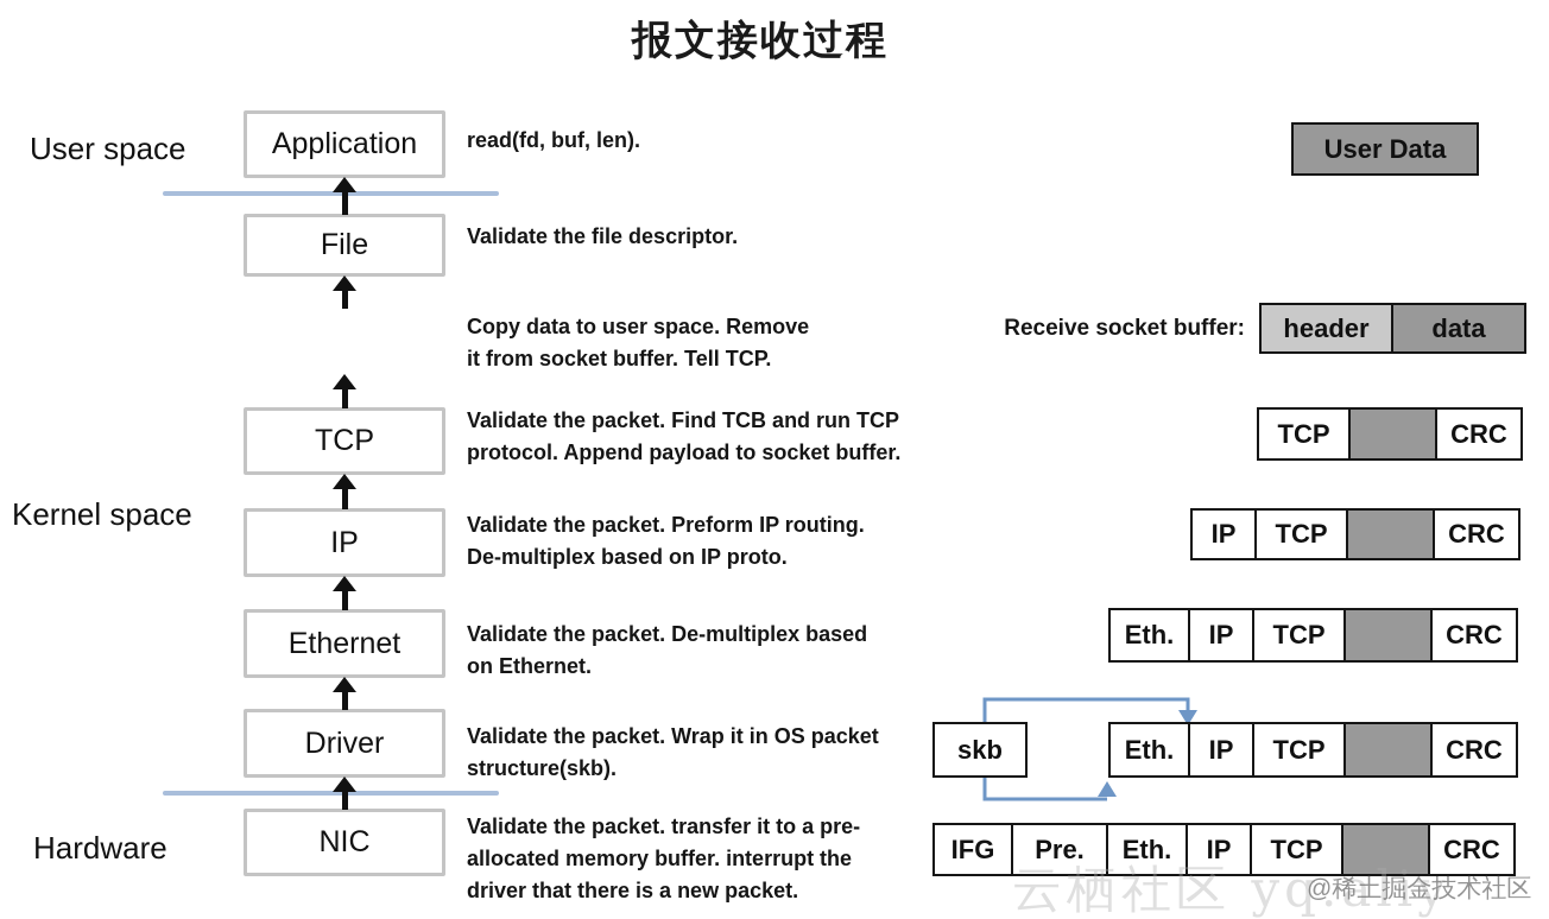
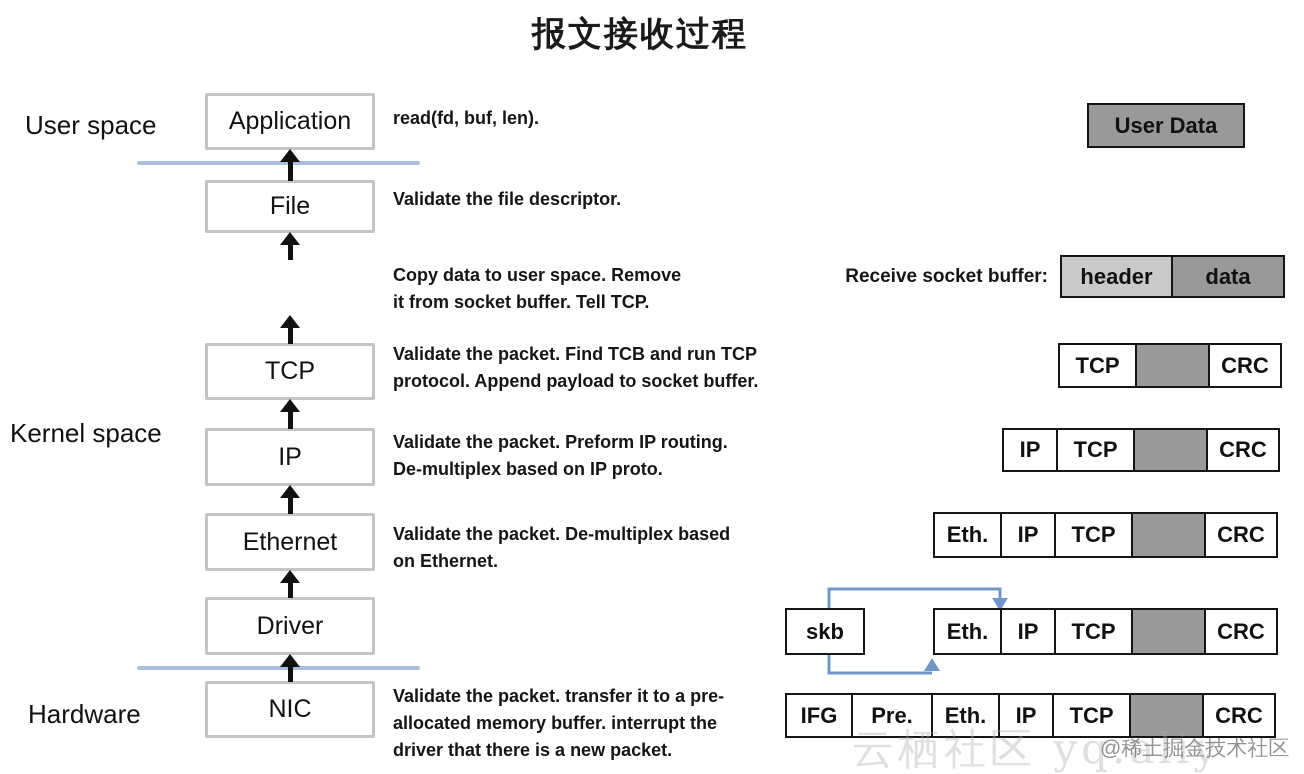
  报文接收过程
  User space
  Kernel space
  Hardware
  Application
  File
  TCP
  IP
  Ethernet
  Driver
  NIC
  read(fd, buf, len).
  Validate the file descriptor.
  Copy data to user space. Remove
  it from socket buffer. Tell TCP.
  Validate the packet. Find TCB and run TCP
  protocol. Append payload to socket buffer.
  Validate the packet. Preform IP routing.
  De-multiplex based on IP proto.
  Validate the packet. De-multiplex based
  on Ethernet.
- Validate the packet. Wrap it in OS packet
- structure(skb).
  Validate the packet. transfer it to a pre-
  allocated memory buffer. interrupt the
  driver that there is a new packet.
  User Data
  Receive socket buffer:
  header
  data
  TCP
  CRC
  IP
  TCP
  CRC
  Eth.
  IP
  TCP
  CRC
  skb
  Eth.
  IP
  TCP
  CRC
  IFG
  Pre.
  Eth.
  IP
  TCP
  CRC
  云栖社区 yq.aliy
  @稀土掘金技术社区
